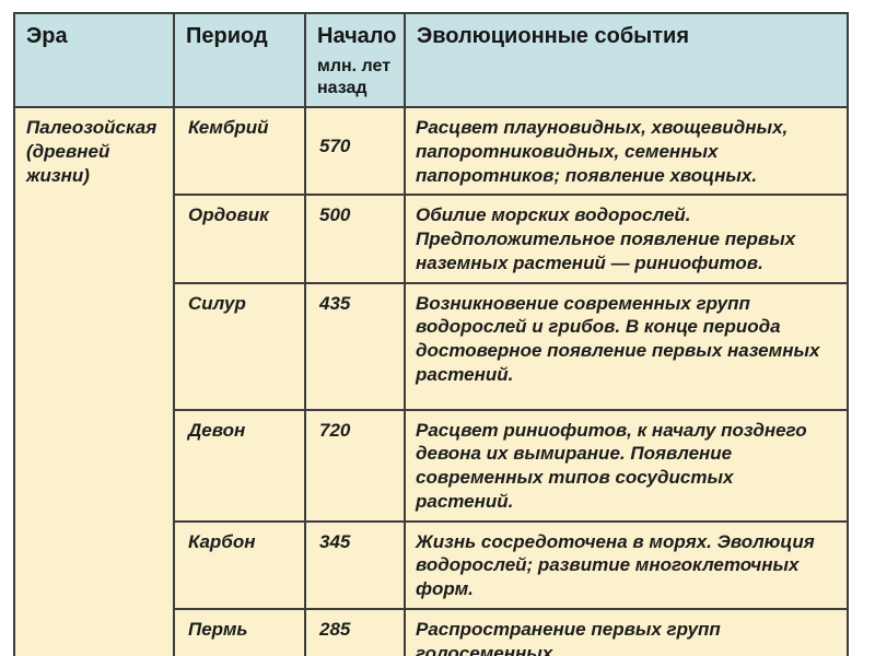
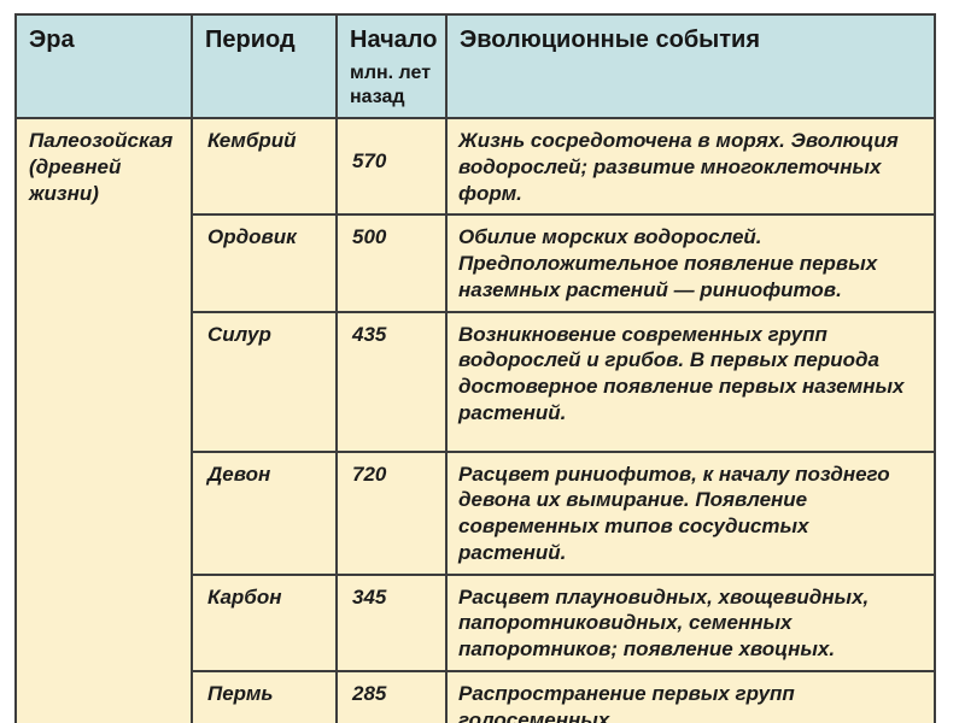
  Эра	Период	Начало млн. лет назад	Эволюционные события
- Палеозойская (древней жизни)	Кембрий	570	Расцвет плауновидных, хвощевидных, папоротниковидных, семенных папоротников; появление хвоцных.
+ Палеозойская (древней жизни)	Кембрий	570	Жизнь сосредоточена в морях. Эволюция водорослей; развитие многоклеточных форм.
  Ордовик	500	Обилие морских водорослей. Предположительное появление первых наземных растений — риниофитов.
- Силур	435	Возникновение современных групп водорослей и грибов. В конце периода достоверное появление первых наземных растений.
+ Силур	435	Возникновение современных групп водорослей и грибов. В первых периода достоверное появление первых наземных растений.
  Девон	720	Расцвет риниофитов, к началу позднего девона их вымирание. Появление современных типов сосудистых растений.
- Карбон	345	Жизнь сосредоточена в морях. Эволюция водорослей; развитие многоклеточных форм.
+ Карбон	345	Расцвет плауновидных, хвощевидных, папоротниковидных, семенных папоротников; появление хвоцных.
  Пермь	285	Распространение первых групп голосеменных.
